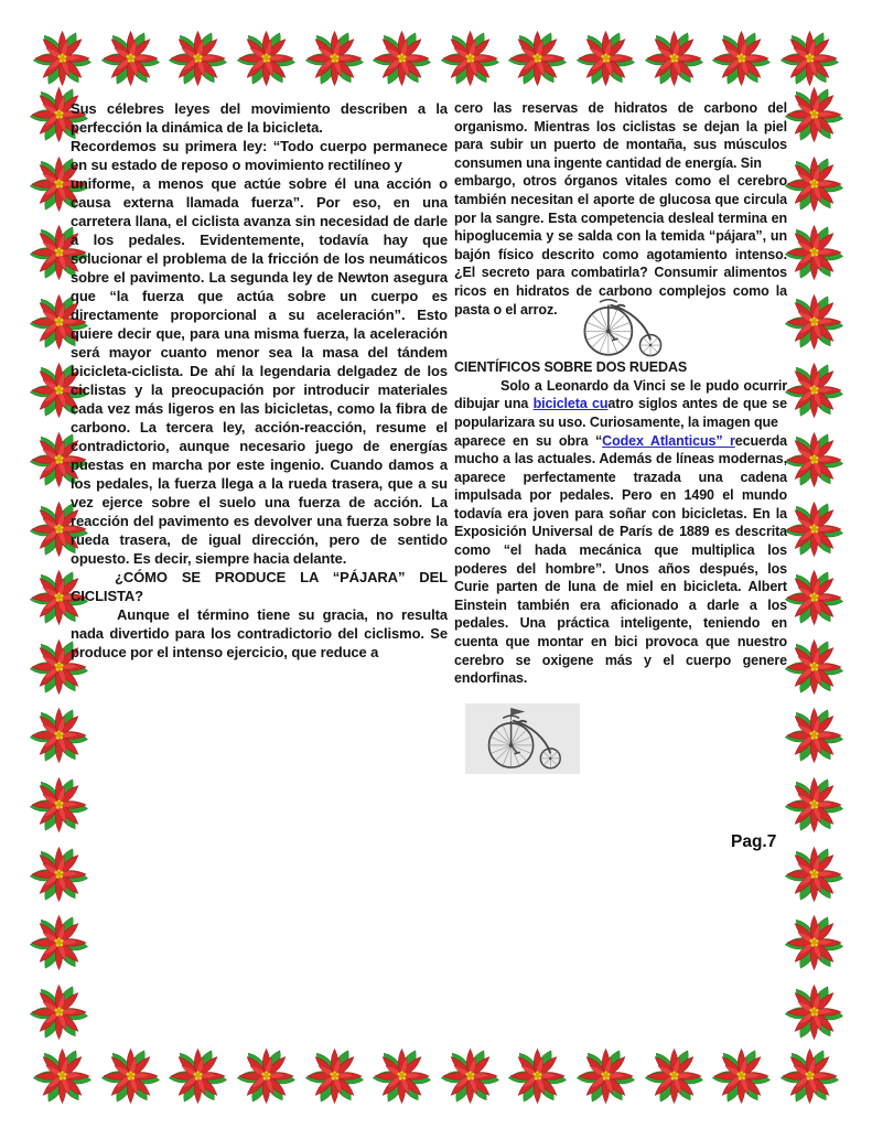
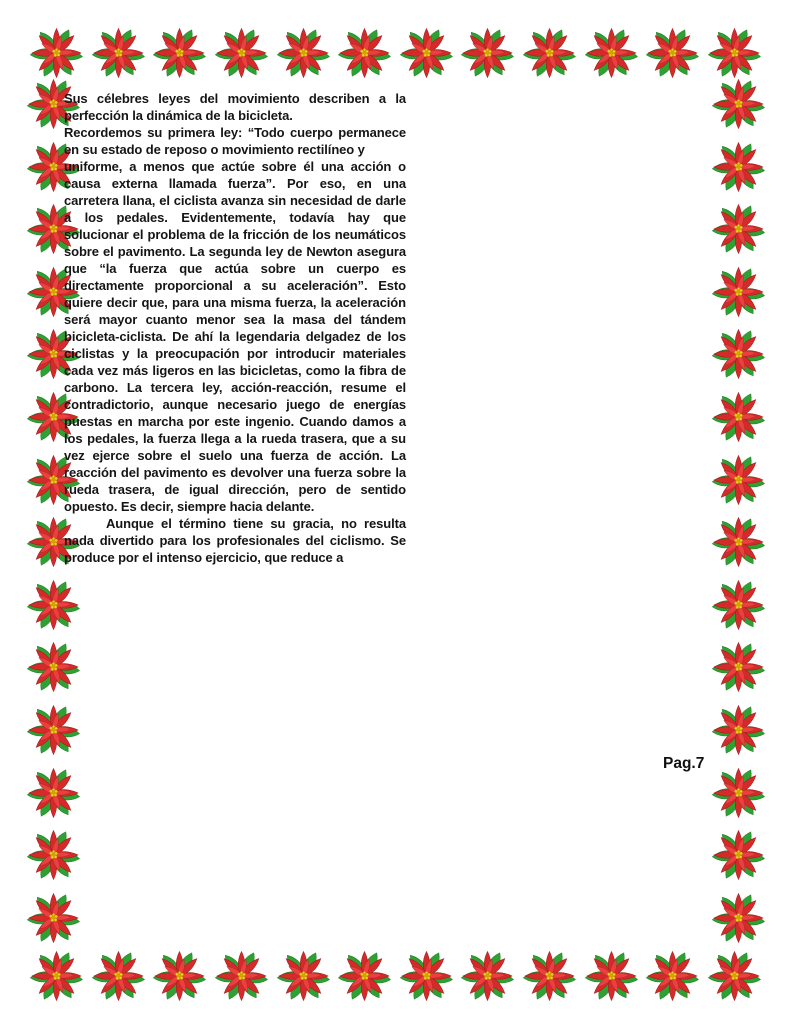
  Sus célebres leyes del movimiento describen a la perfección la dinámica de la bicicleta.
  Recordemos su primera ley: “Todo cuerpo permanece en su estado de reposo o movimiento rectilíneo y
  uniforme, a menos que actúe sobre él una acción o causa externa llamada fuerza”. Por eso, en una carretera llana, el ciclista avanza sin necesidad de darle a los pedales. Evidentemente, todavía hay que solucionar el problema de la fricción de los neumáticos sobre el pavimento. La segunda ley de Newton asegura que “la fuerza que actúa sobre un cuerpo es directamente proporcional a su aceleración”. Esto quiere decir que, para una misma fuerza, la aceleración será mayor cuanto menor sea la masa del tándem bicicleta-ciclista. De ahí la legendaria delgadez de los ciclistas y la preocupación por introducir materiales cada vez más ligeros en las bicicletas, como la fibra de carbono. La tercera ley, acción-reacción, resume el contradictorio, aunque necesario juego de energías puestas en marcha por este ingenio. Cuando damos a los pedales, la fuerza llega a la rueda trasera, que a su vez ejerce sobre el suelo una fuerza de acción. La reacción del pavimento es devolver una fuerza sobre la rueda trasera, de igual dirección, pero de sentido opuesto. Es decir, siempre hacia delante.
- ¿CÓMO SE PRODUCE LA “PÁJARA” DEL CICLISTA?
- Aunque el término tiene su gracia, no resulta nada divertido para los contradictorio del ciclismo. Se produce por el intenso ejercicio, que reduce a
+ Aunque el término tiene su gracia, no resulta nada divertido para los profesionales del ciclismo. Se produce por el intenso ejercicio, que reduce a
- cero las reservas de hidratos de carbono del organismo. Mientras los ciclistas se dejan la piel para subir un puerto de montaña, sus músculos consumen una ingente cantidad de energía. Sin
- embargo, otros órganos vitales como el cerebro también necesitan el aporte de glucosa que circula por la sangre. Esta competencia desleal termina en hipoglucemia y se salda con la temida “pájara”, un bajón físico descrito como agotamiento intenso. ¿El secreto para combatirla? Consumir alimentos ricos en hidratos de carbono complejos como la pasta o el arroz.
- CIENTÍFICOS SOBRE DOS RUEDAS
- Solo a Leonardo da Vinci se le pudo ocurrir dibujar una bicicleta cuatro siglos antes de que se popularizara su uso. Curiosamente, la imagen que
- aparece en su obra “Codex Atlanticus” recuerda mucho a las actuales. Además de líneas modernas, aparece perfectamente trazada una cadena impulsada por pedales. Pero en 1490 el mundo todavía era joven para soñar con bicicletas. En la Exposición Universal de París de 1889 es descrita como “el hada mecánica que multiplica los poderes del hombre”. Unos años después, los Curie parten de luna de miel en bicicleta. Albert Einstein también era aficionado a darle a los pedales. Una práctica inteligente, teniendo en cuenta que montar en bici provoca que nuestro cerebro se oxigene más y el cuerpo genere endorfinas.
  Pag.7
